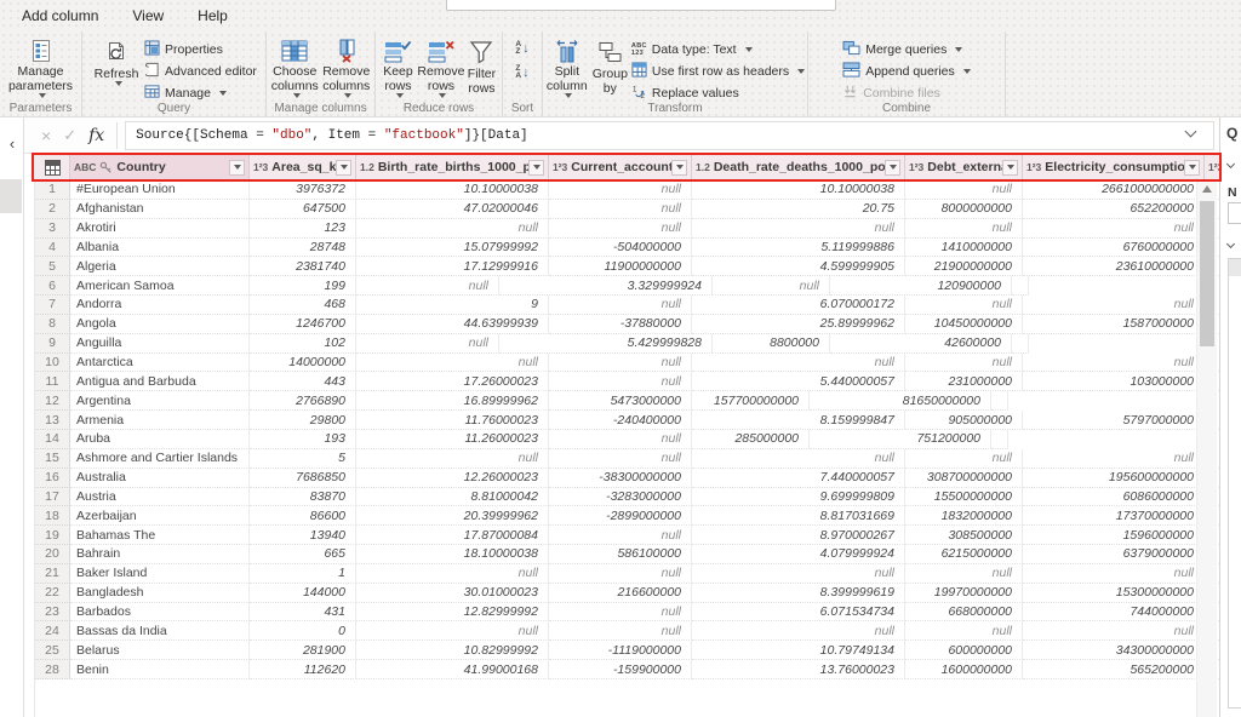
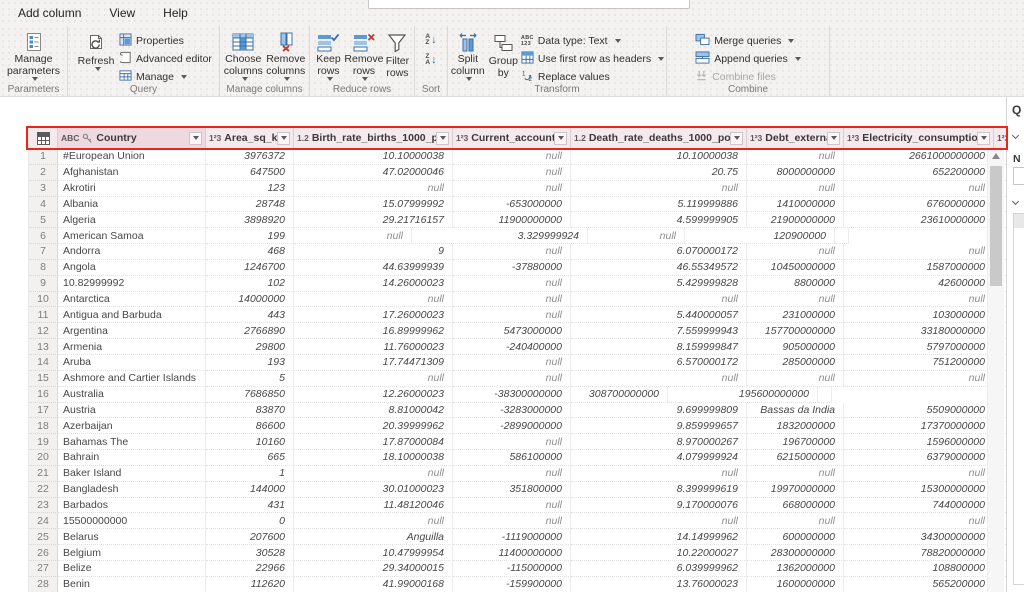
  Add column
  View
  Help
  Manage
  parameters
  Parameters
  Refresh
  Properties
  Advanced editor
  Manage
  Query
  Choose
  columns
  Remove
  columns
  Manage columns
  Keep
  rows
  Remove
  rows
  Filter
  rows
  Reduce rows
  ↓
  ↓
  Sort
  Split
  column
  Group
  by
  Data type: Text
  Use first row as headers
  Replace values
  Transform
  Merge queries
  Append queries
  Combine files
  Combine
- ‹
- ×
- ✓
- fx
- Source{[Schema =
- "dbo"
- , Item =
- "factbook"
- ]}[Data]
  ABC
  Country
  1²3
  Area_sq_k
  1.2
  Birth_rate_births_1000_p
  1²3
  1.2
  Death_rate_deaths_1000_po
  1²3
  Debt_extern
  1²3
  Electricity_consumptio
  1
  #European Union
  3976372
  10.10000038
  null
  10.10000038
  null
  2661000000000
  2
  Afghanistan
  647500
  47.02000046
  null
  20.75
  8000000000
  652200000
  3
  Akrotiri
  123
  null
  null
  null
  null
  null
  4
  Albania
  28748
  15.07999992
- -504000000
+ -653000000
  5.119999886
  1410000000
  6760000000
  5
  Algeria
- 2381740
+ 3898920
- 17.12999916
+ 29.21716157
  11900000000
  4.599999905
  21900000000
  23610000000
  6
  American Samoa
  199
  null
  3.329999924
  null
  120900000
  7
  Andorra
  468
  9
  null
  6.070000172
  null
  null
  8
  Angola
  1246700
  44.63999939
  -37880000
- 25.89999962
+ 46.55349572
  10450000000
  1587000000
  9
- Anguilla
+ 10.82999992
  102
+ 14.26000023
  null
  5.429999828
  8800000
  42600000
  10
  Antarctica
  14000000
  null
  null
  null
  null
  null
  11
  Antigua and Barbuda
  443
  17.26000023
  null
  5.440000057
  231000000
  103000000
  12
  Argentina
  2766890
  16.89999962
  5473000000
+ 7.559999943
  157700000000
- 81650000000
+ 33180000000
  13
  Armenia
  29800
  11.76000023
  -240400000
  8.159999847
  905000000
  5797000000
  14
  Aruba
  193
- 11.26000023
+ 17.74471309
  null
+ 6.570000172
  285000000
  751200000
  15
  Ashmore and Cartier Islands
  5
  null
  null
  null
  null
  null
  16
  Australia
  7686850
  12.26000023
  -38300000000
- 7.440000057
  308700000000
  195600000000
  17
  Austria
  83870
  8.81000042
  -3283000000
  9.699999809
- 15500000000
+ Bassas da India
- 6086000000
+ 5509000000
  18
  Azerbaijan
  86600
  20.39999962
  -2899000000
- 8.817031669
+ 9.859999657
  1832000000
  17370000000
  19
  Bahamas The
- 13940
+ 10160
  17.87000084
  null
  8.970000267
- 308500000
+ 196700000
  1596000000
  20
  Bahrain
  665
  18.10000038
  586100000
  4.079999924
  6215000000
  6379000000
  21
  Baker Island
  1
  null
  null
  null
  null
  null
  22
  Bangladesh
  144000
  30.01000023
- 216600000
+ 351800000
  8.399999619
  19970000000
  15300000000
  23
  Barbados
  431
- 12.82999992
+ 11.48120046
  null
- 6.071534734
+ 9.170000076
  668000000
  744000000
  24
- Bassas da India
+ 15500000000
  0
  null
  null
  null
  null
  null
  25
  Belarus
- 281900
+ 207600
- 10.82999992
+ Anguilla
  -1119000000
- 10.79749134
+ 14.14999962
  600000000
  34300000000
+ 26
+ Belgium
+ 30528
+ 10.47999954
+ 11400000000
+ 10.22000027
+ 28300000000
+ 78820000000
+ 27
+ Belize
+ 22966
+ 29.34000015
+ -115000000
+ 6.039999962
+ 1362000000
+ 108800000
  28
  Benin
  112620
  41.99000168
  -159900000
  13.76000023
  1600000000
  565200000
  Q
  N
